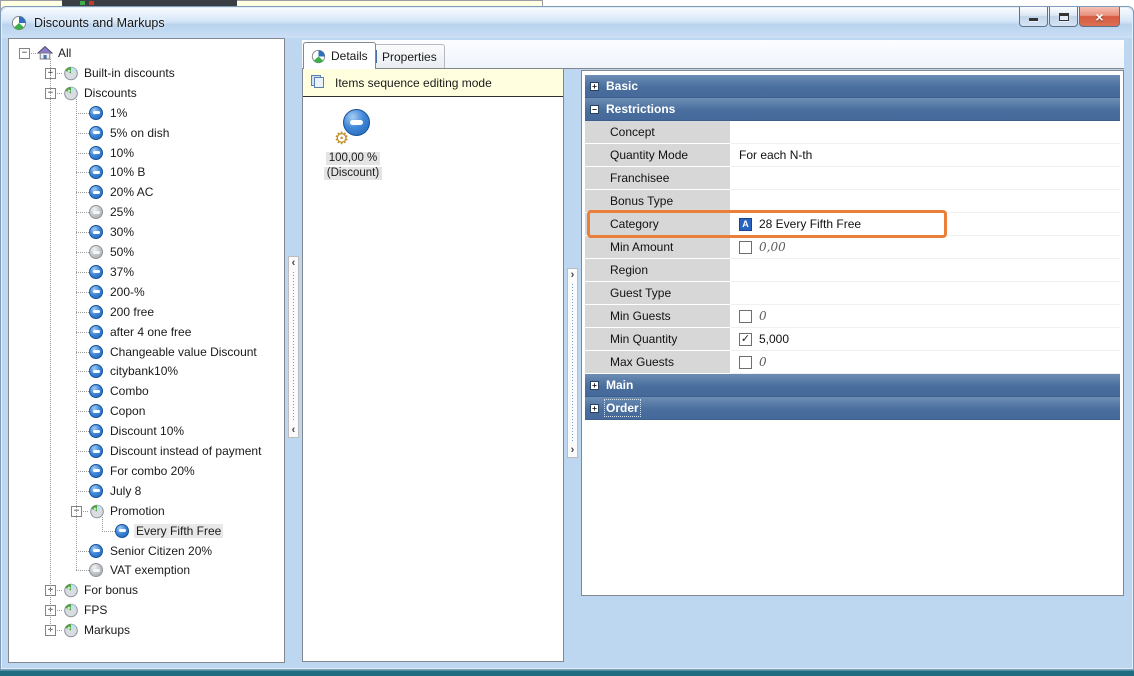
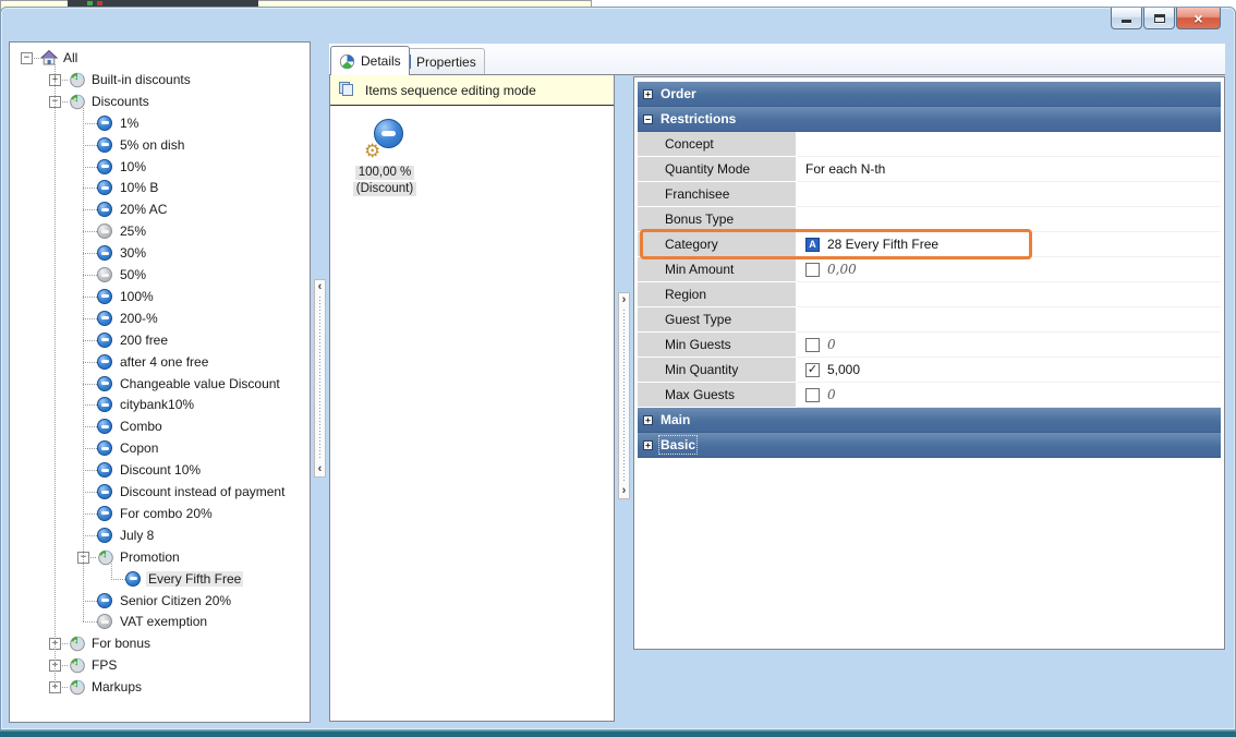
- Discounts and Markups
  ×
  −
  All
  Built-in discounts
  Discounts
  1%
  5% on dish
  10%
  10% B
  20% AC
  25%
  30%
  50%
- 37%
+ 100%
  200-%
  200 free
  after 4 one free
  Changeable value Discount
  citybank10%
  Combo
  Copon
  Discount 10%
  Discount instead of payment
  For combo 20%
  July 8
  Promotion
  Every Fifth Free
  Senior Citizen 20%
  VAT exemption
  For bonus
  FPS
  +
  Markups
  ‹
  ‹
  Details
  Properties
  Items sequence editing mode
  ⚙
  100,00 %
  (Discount)
  ›
  ›
  +
- Basic
+ Order
  −
  Restrictions
  Concept
  Quantity Mode
  For each N-th
  Franchisee
  Bonus Type
  Category
  A
  28 Every Fifth Free
  Min Amount
  0,00
  Region
  Guest Type
  Min Guests
  0
  Min Quantity
  ✓
  5,000
  Max Guests
  0
  +
  Main
  +
- Order
+ Basic
